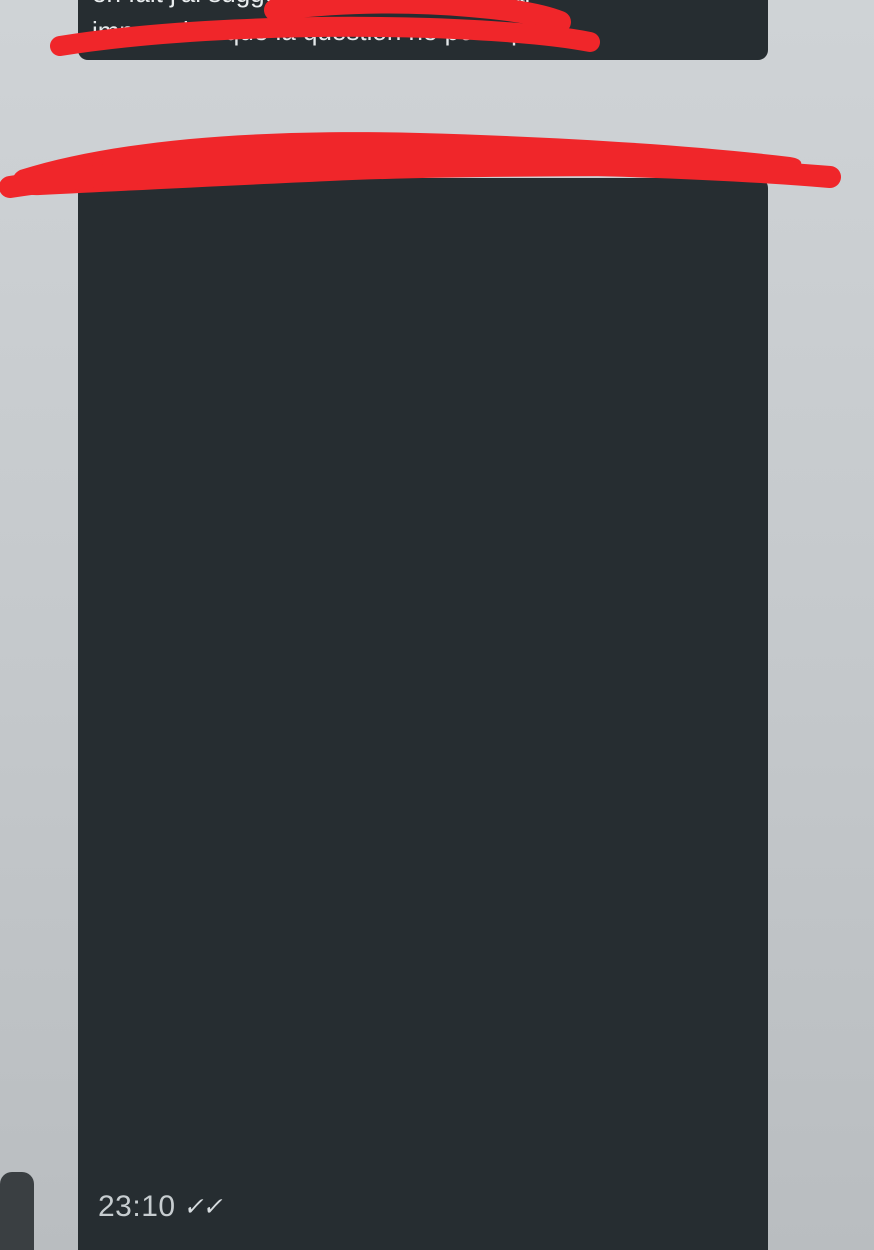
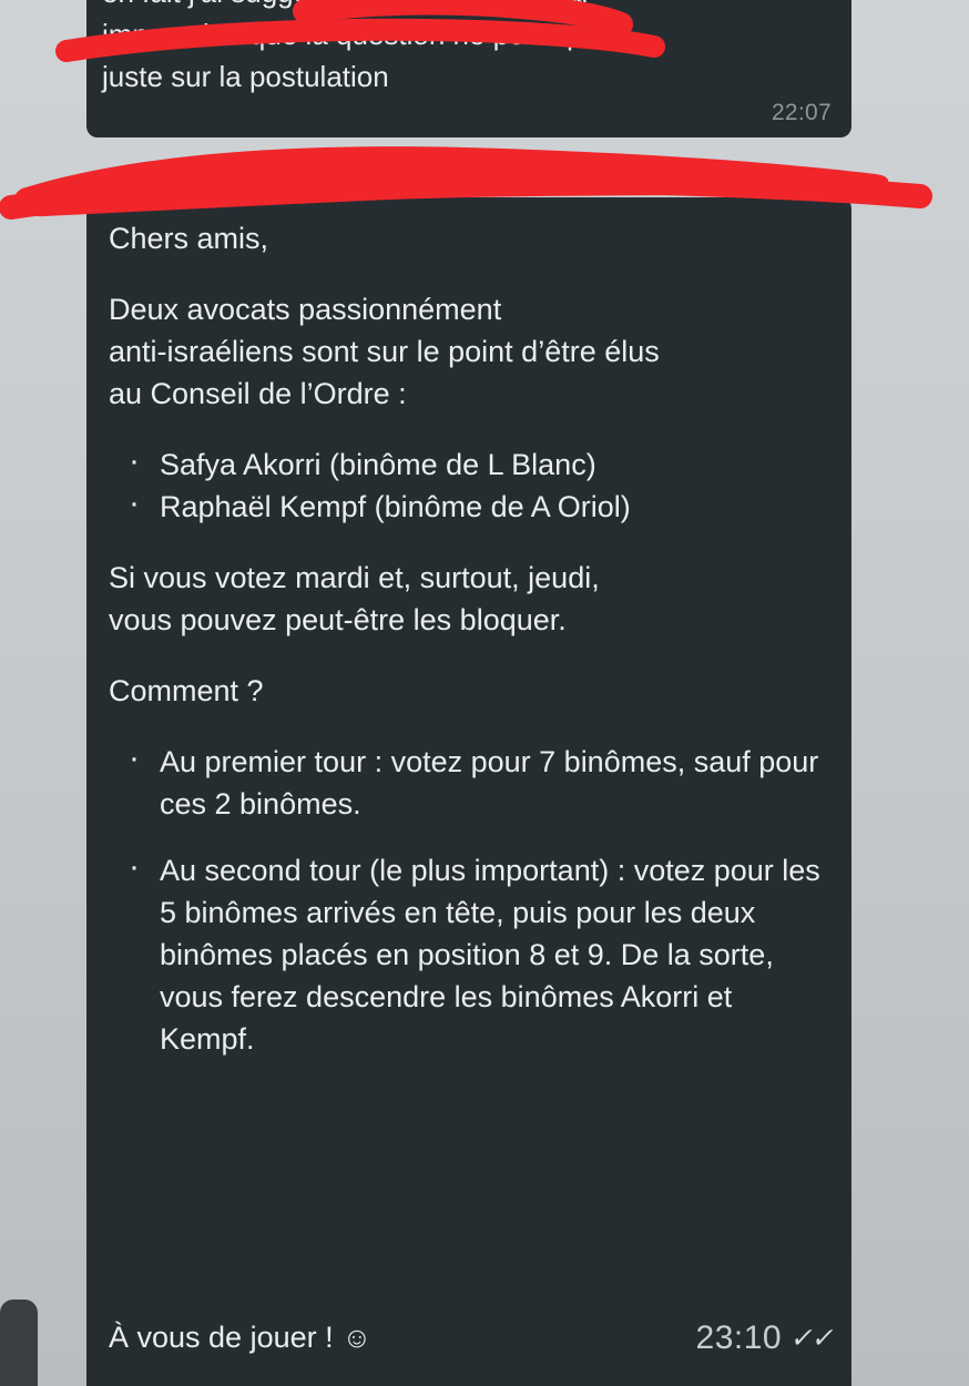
+ juste sur la postulation
+ 22:07
+ Chers amis,
+ Deux avocats passionnément
+ anti-israéliens sont sur le point d’être élus
+ au Conseil de l’Ordre :
+ Safya Akorri (binôme de L Blanc)
+ Raphaël Kempf (binôme de A Oriol)
+ Si vous votez mardi et, surtout, jeudi,
+ vous pouvez peut-être les bloquer.
+ Comment ?
+ Au premier tour : votez pour 7 binômes, sauf pour ces 2 binômes.
+ Au second tour (le plus important) : votez pour les 5 binômes arrivés en tête, puis pour les deux binômes placés en position 8 et 9. De la sorte, vous ferez descendre les binômes Akorri et Kempf.
+ À vous de jouer !
+ ☺
  23:10
